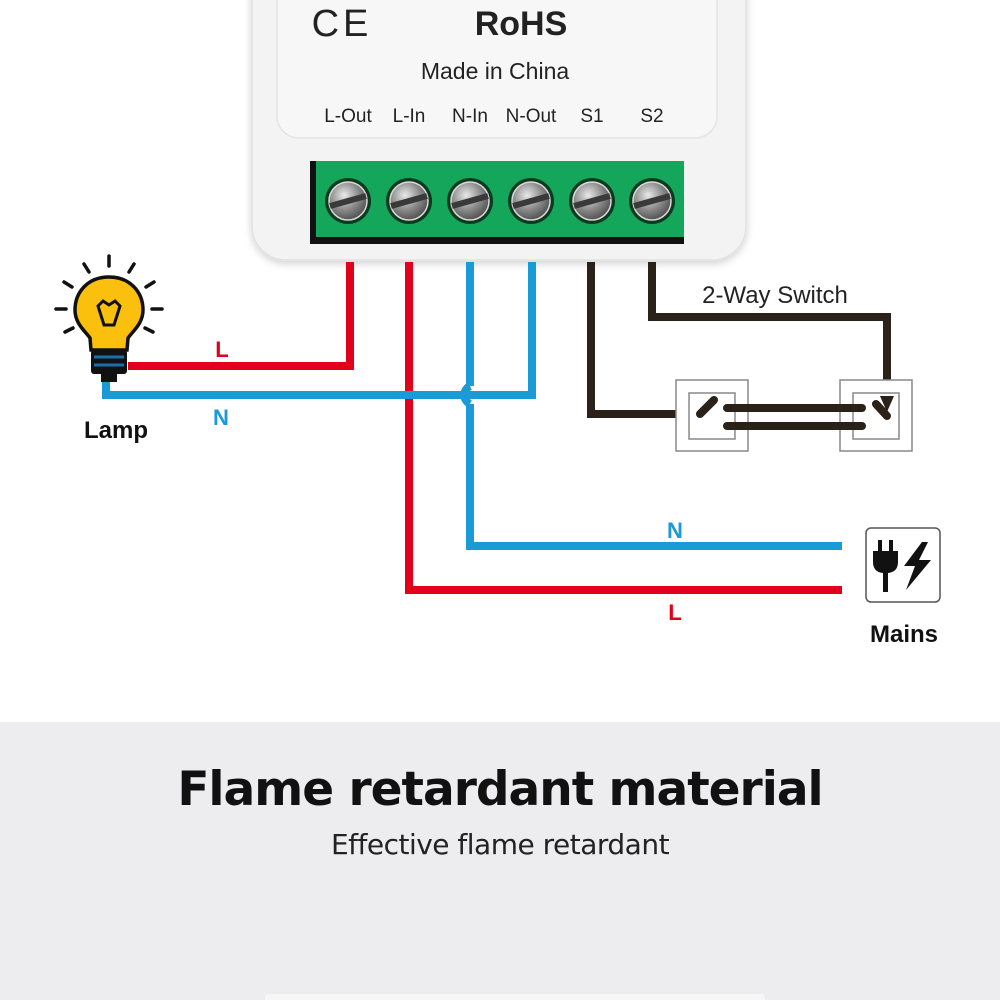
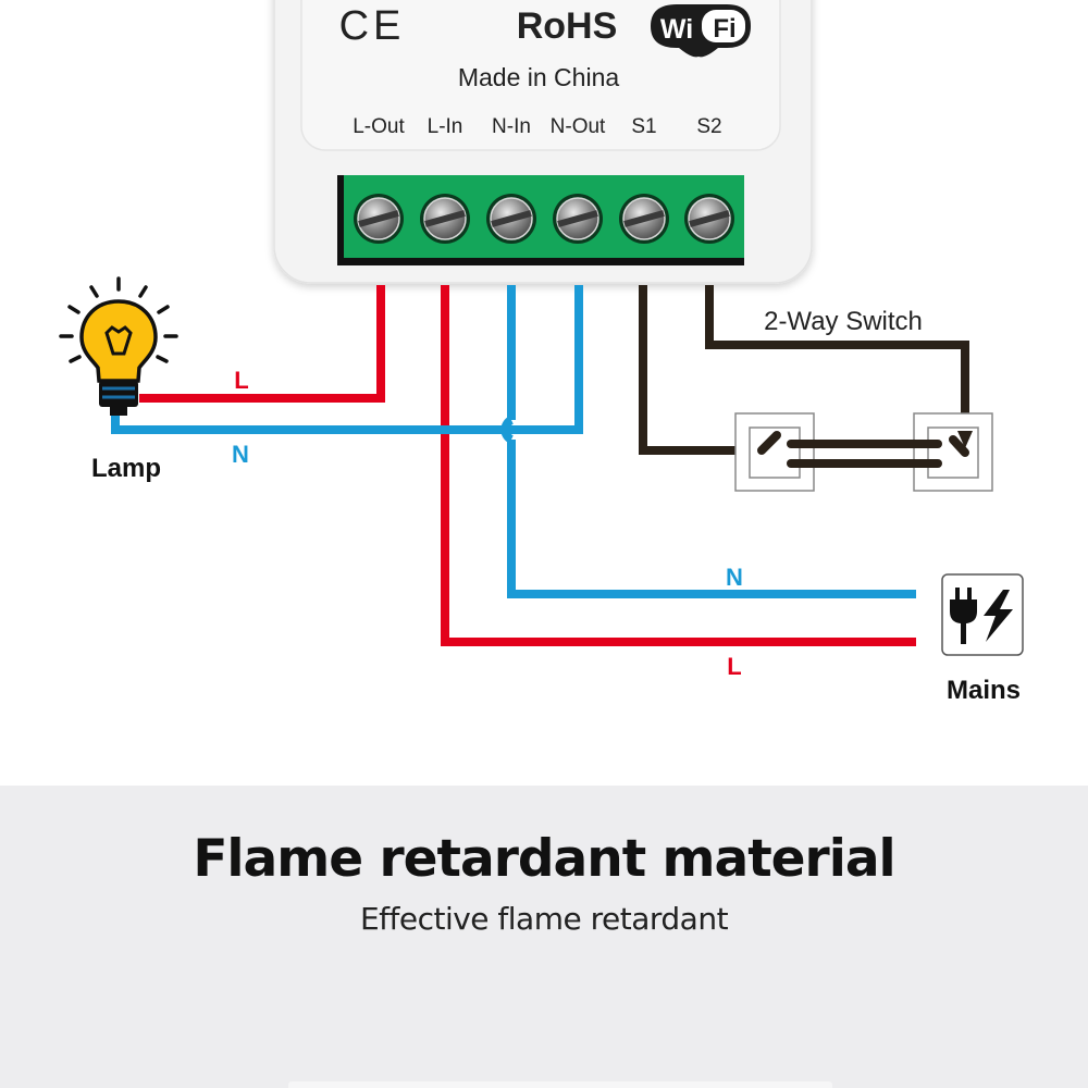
  CE
  RoHS
+ Wi
+ Fi
  Made in China
  L-Out
  L-In
  N-In
  N-Out
  S1
  S2
  L
  N
  Lamp
  2-Way Switch
  N
  L
  Mains
  Flame retardant material
  Effective flame retardant
